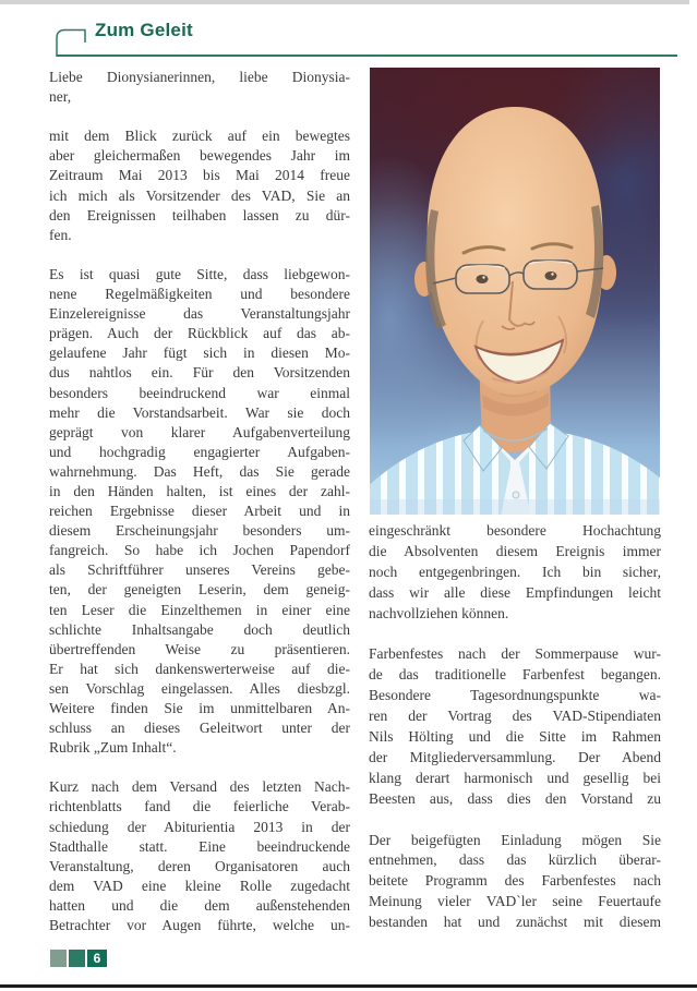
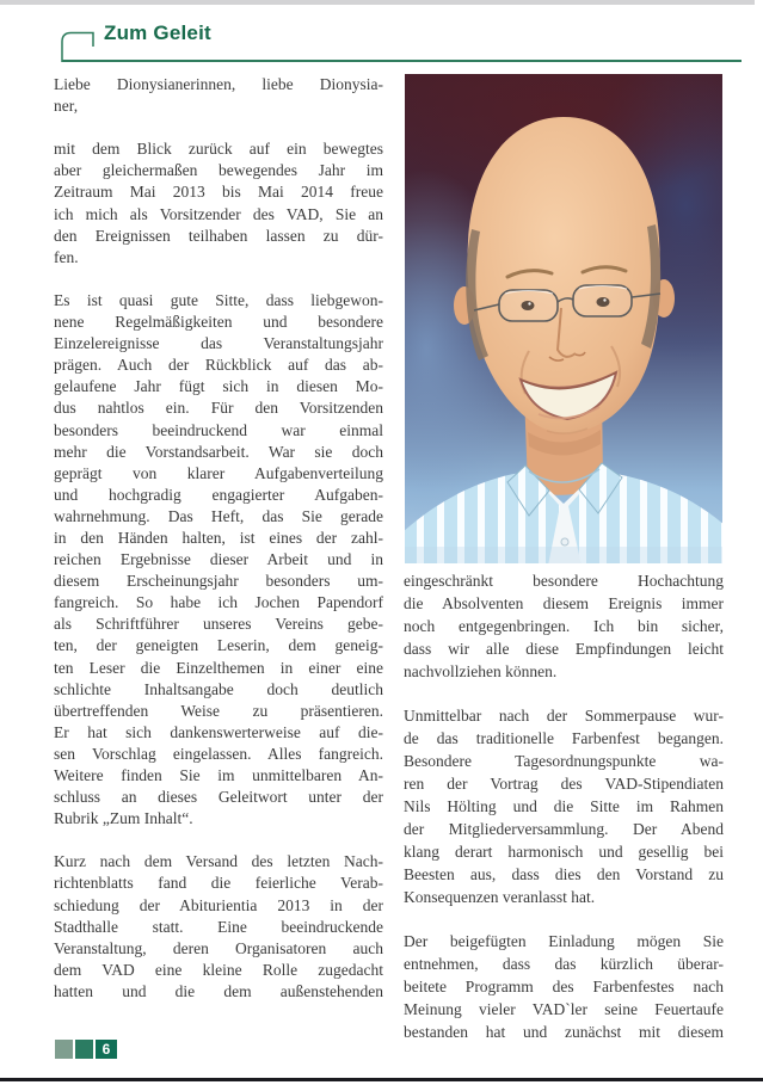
  Zum Geleit
  Liebe Dionysianerinnen, liebe Dionysia-
  ner,
  mit dem Blick zurück auf ein bewegtes
  aber gleichermaßen bewegendes Jahr im
  Zeitraum Mai 2013 bis Mai 2014 freue
  ich mich als Vorsitzender des VAD, Sie an
  den Ereignissen teilhaben lassen zu dür-
  fen.
  Es ist quasi gute Sitte, dass liebgewon-
  nene Regelmäßigkeiten und besondere
  Einzelereignisse das Veranstaltungsjahr
  prägen. Auch der Rückblick auf das ab-
  gelaufene Jahr fügt sich in diesen Mo-
  dus nahtlos ein. Für den Vorsitzenden
  besonders beeindruckend war einmal
  mehr die Vorstandsarbeit. War sie doch
  geprägt von klarer Aufgabenverteilung
  und hochgradig engagierter Aufgaben-
  wahrnehmung. Das Heft, das Sie gerade
  in den Händen halten, ist eines der zahl-
  reichen Ergebnisse dieser Arbeit und in
  diesem Erscheinungsjahr besonders um-
  fangreich. So habe ich Jochen Papendorf
  als Schriftführer unseres Vereins gebe-
  ten, der geneigten Leserin, dem geneig-
  ten Leser die Einzelthemen in einer eine
  schlichte Inhaltsangabe doch deutlich
  übertreffenden Weise zu präsentieren.
  Er hat sich dankenswerterweise auf die-
- sen Vorschlag eingelassen. Alles diesbzgl.
+ sen Vorschlag eingelassen. Alles fangreich.
  Weitere finden Sie im unmittelbaren An-
  schluss an dieses Geleitwort unter der
  Rubrik „Zum Inhalt“.
  Kurz nach dem Versand des letzten Nach-
  richtenblatts fand die feierliche Verab-
  schiedung der Abiturientia 2013 in der
  Stadthalle statt. Eine beeindruckende
  Veranstaltung, deren Organisatoren auch
  dem VAD eine kleine Rolle zugedacht
  hatten und die dem außenstehenden
- Betrachter vor Augen führte, welche un-
  eingeschränkt besondere Hochachtung
  die Absolventen diesem Ereignis immer
  noch entgegenbringen. Ich bin sicher,
  dass wir alle diese Empfindungen leicht
  nachvollziehen können.
- Farbenfestes nach der Sommerpause wur-
+ Unmittelbar nach der Sommerpause wur-
  de das traditionelle Farbenfest begangen.
  Besondere Tagesordnungspunkte wa-
  ren der Vortrag des VAD-Stipendiaten
  Nils Hölting und die Sitte im Rahmen
  der Mitgliederversammlung. Der Abend
  klang derart harmonisch und gesellig bei
  Beesten aus, dass dies den Vorstand zu
+ Konsequenzen veranlasst hat.
  Der beigefügten Einladung mögen Sie
  entnehmen, dass das kürzlich überar-
  beitete Programm des Farbenfestes nach
  Meinung vieler VAD`ler seine Feuertaufe
  bestanden hat und zunächst mit diesem
  6
